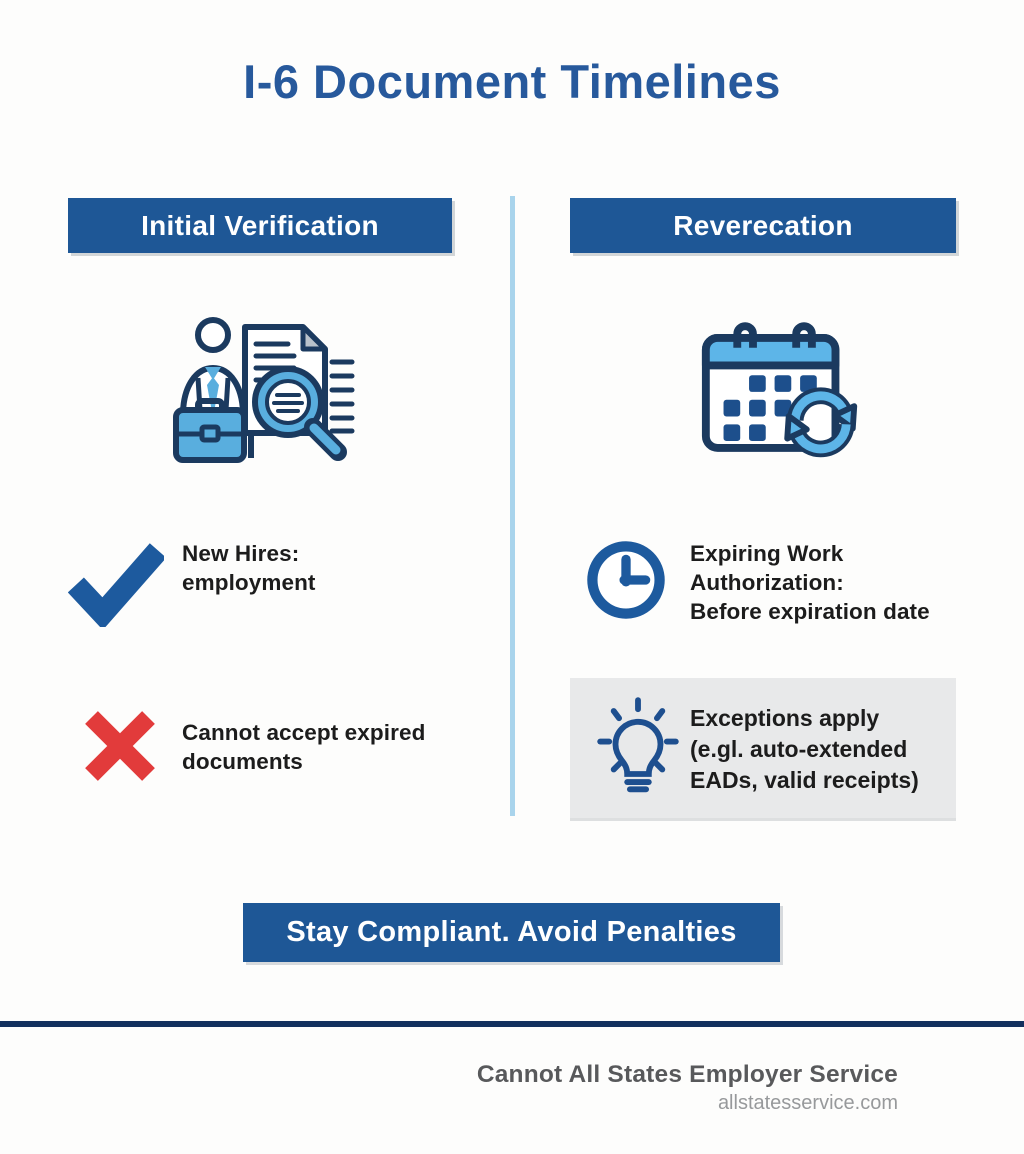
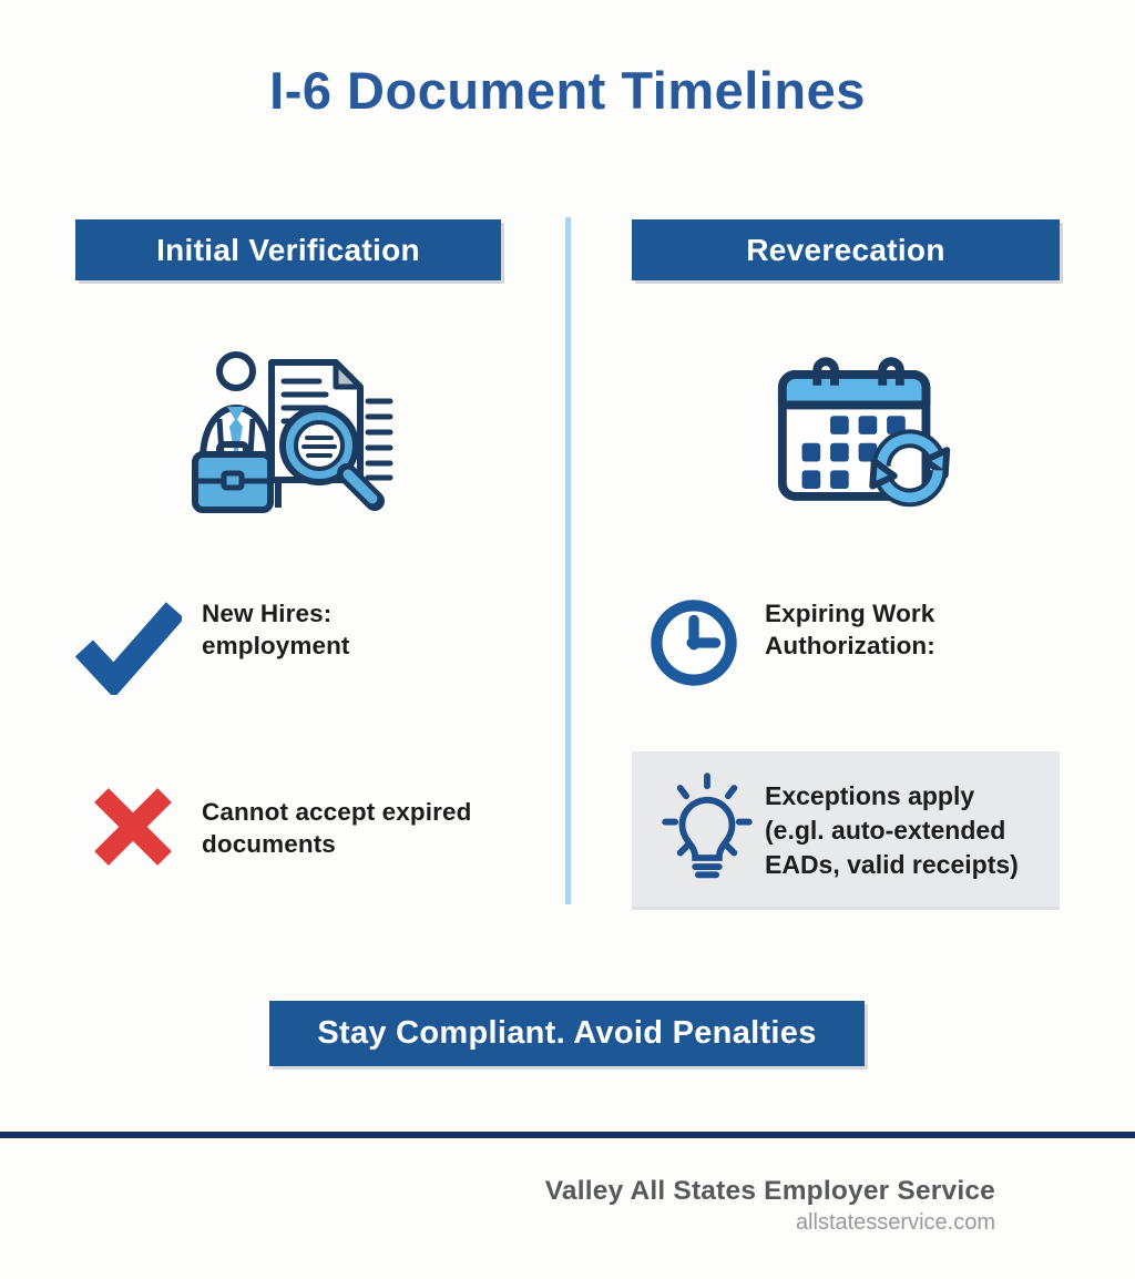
  I-6 Document Timelines
  Initial Verification
  Reverecation
  New Hires:
  employment
  Cannot accept expired
  documents
  Expiring Work
  Authorization:
- Before expiration date
  Exceptions apply
  (e.gl. auto-extended
  EADs, valid receipts)
  Stay Compliant. Avoid Penalties
- Cannot All States Employer Service
+ Valley All States Employer Service
  allstatesservice.com
